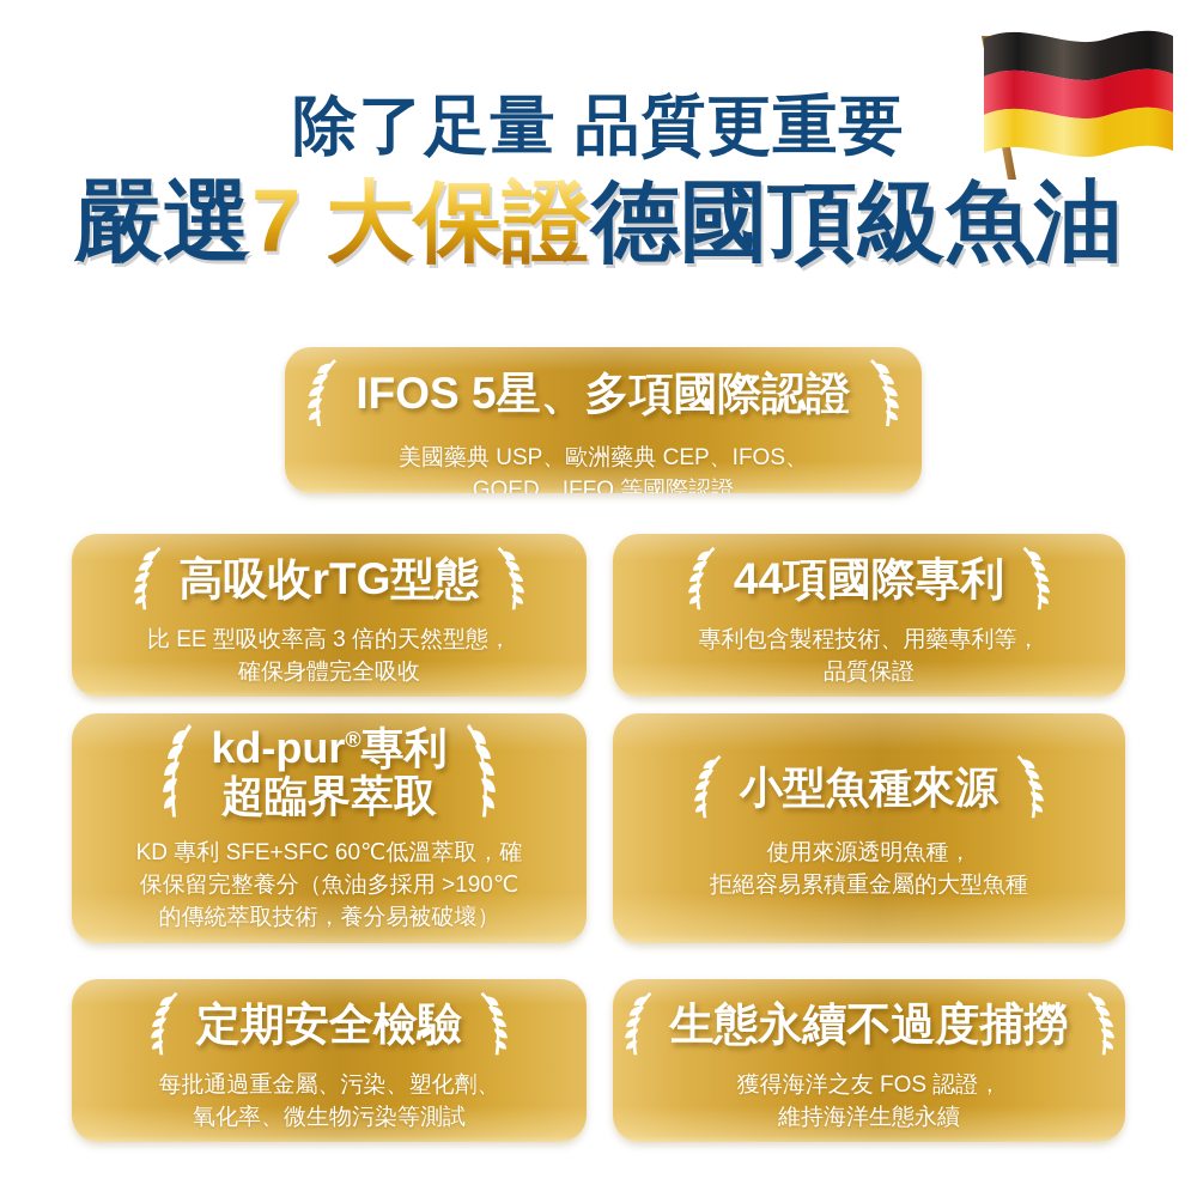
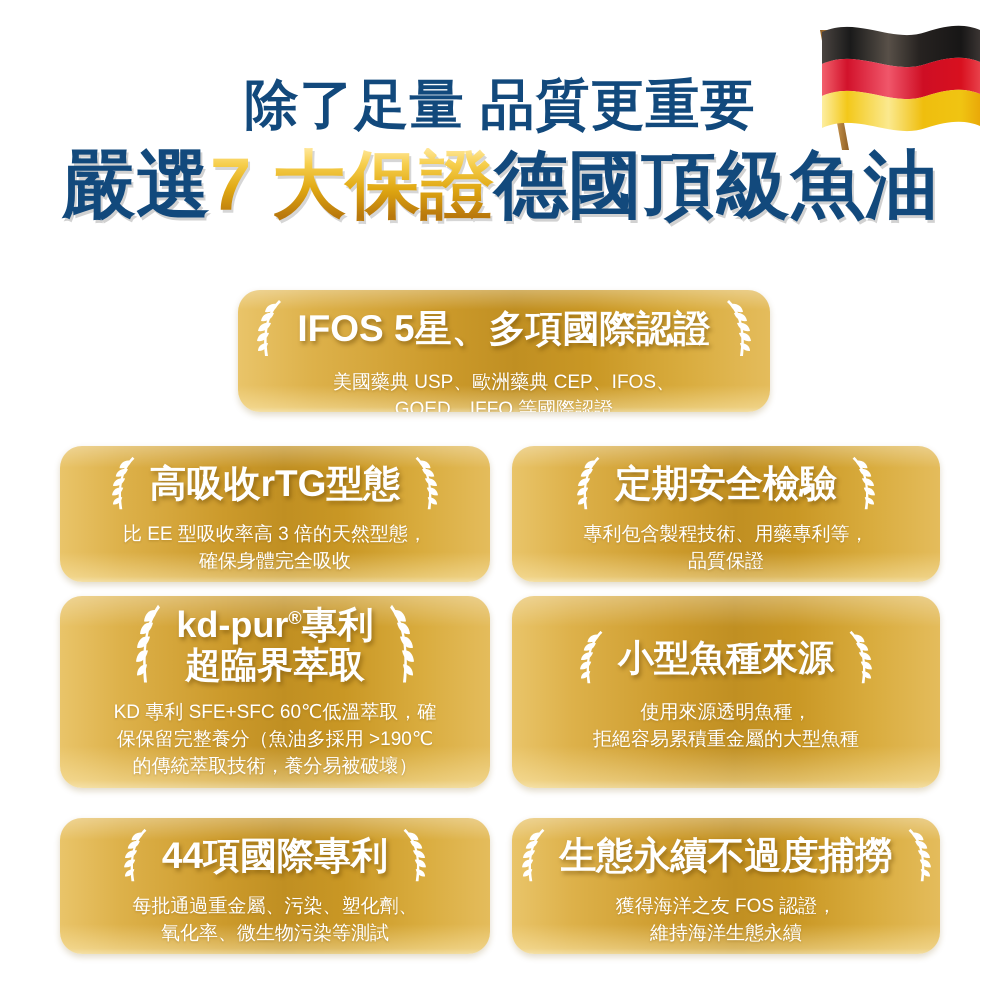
  除了足量 品質更重要
  嚴選 7 大保證 德國頂級魚油
  IFOS 5星、多項國際認證
  美國藥典 USP、歐洲藥典 CEP、IFOS、
  GOED、IFFO 等國際認證
  高吸收rTG型態
  比 EE 型吸收率高 3 倍的天然型態，
  確保身體完全吸收
- 44項國際專利
+ 定期安全檢驗
  專利包含製程技術、用藥專利等，
  品質保證
  kd-pur®專利
  超臨界萃取
  KD 專利 SFE+SFC 60℃低溫萃取，確
  保保留完整養分（魚油多採用 >190℃
  的傳統萃取技術，養分易被破壞）
  小型魚種來源
  使用來源透明魚種，
  拒絕容易累積重金屬的大型魚種
- 定期安全檢驗
+ 44項國際專利
  每批通過重金屬、污染、塑化劑、
  氧化率、微生物污染等測試
  生態永續不過度捕撈
  獲得海洋之友 FOS 認證，
  維持海洋生態永續
